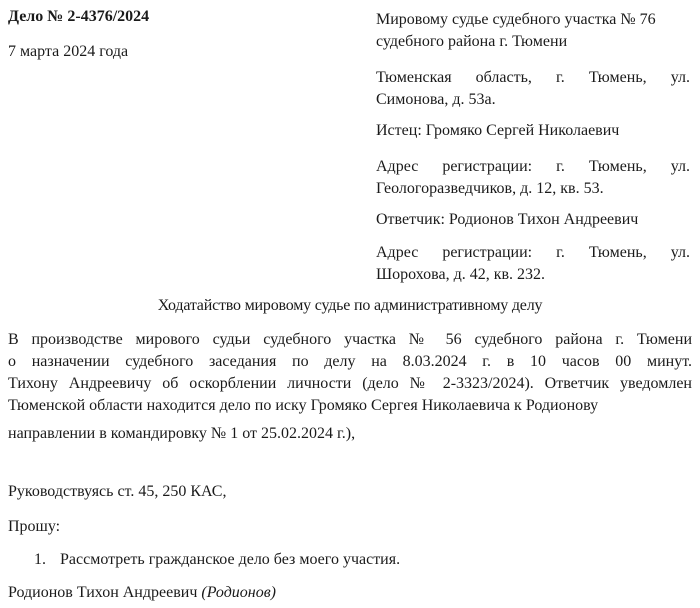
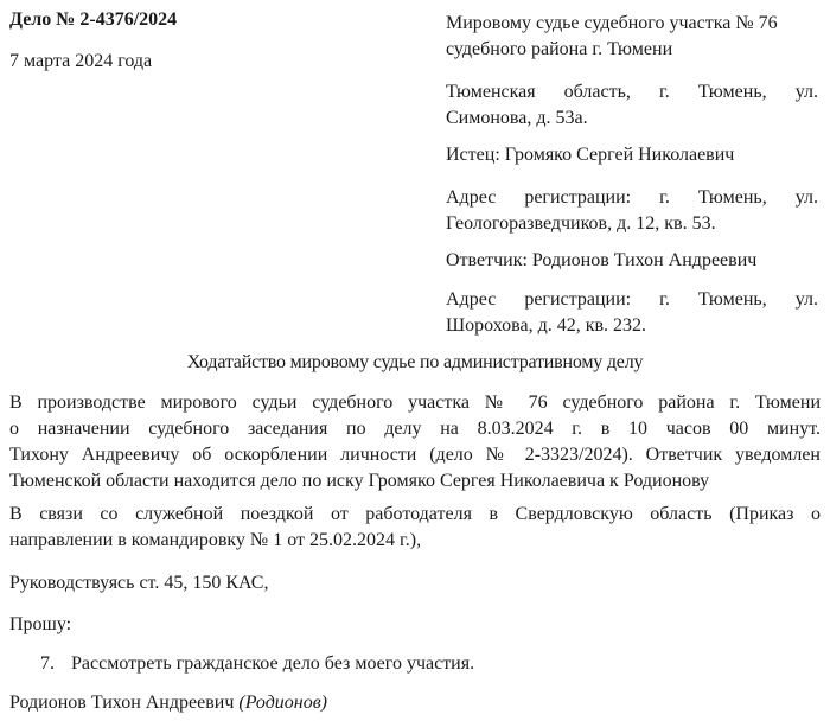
  Дело № 2-4376/2024
  7 марта 2024 года
  Мировому судье судебного участка № 76
  судебного района г. Тюмени
  Тюменская область, г. Тюмень, ул.
  Симонова, д. 53а.
  Истец: Громяко Сергей Николаевич
  Адрес регистрации: г. Тюмень, ул.
  Геологоразведчиков, д. 12, кв. 53.
  Ответчик: Родионов Тихон Андреевич
  Адрес регистрации: г. Тюмень, ул.
  Шорохова, д. 42, кв. 232.
  Ходатайство мировому судье по административному делу
- В производстве мирового судьи судебного участка № 56 судебного района г. Тюмени
+ В производстве мирового судьи судебного участка № 76 судебного района г. Тюмени
  о назначении судебного заседания по делу на 8.03.2024 г. в 10 часов 00 минут.
  Тихону Андреевичу об оскорблении личности (дело № 2-3323/2024). Ответчик уведомлен
  Тюменской области находится дело по иску Громяко Сергея Николаевича к Родионову
+ В связи со служебной поездкой от работодателя в Свердловскую область (Приказ о
  направлении в командировку № 1 от 25.02.2024 г.),
- Руководствуясь ст. 45, 250 КАС,
+ Руководствуясь ст. 45, 150 КАС,
  Прошу:
- 1. Рассмотреть гражданское дело без моего участия.
+ 7. Рассмотреть гражданское дело без моего участия.
  Родионов Тихон Андреевич (Родионов)
